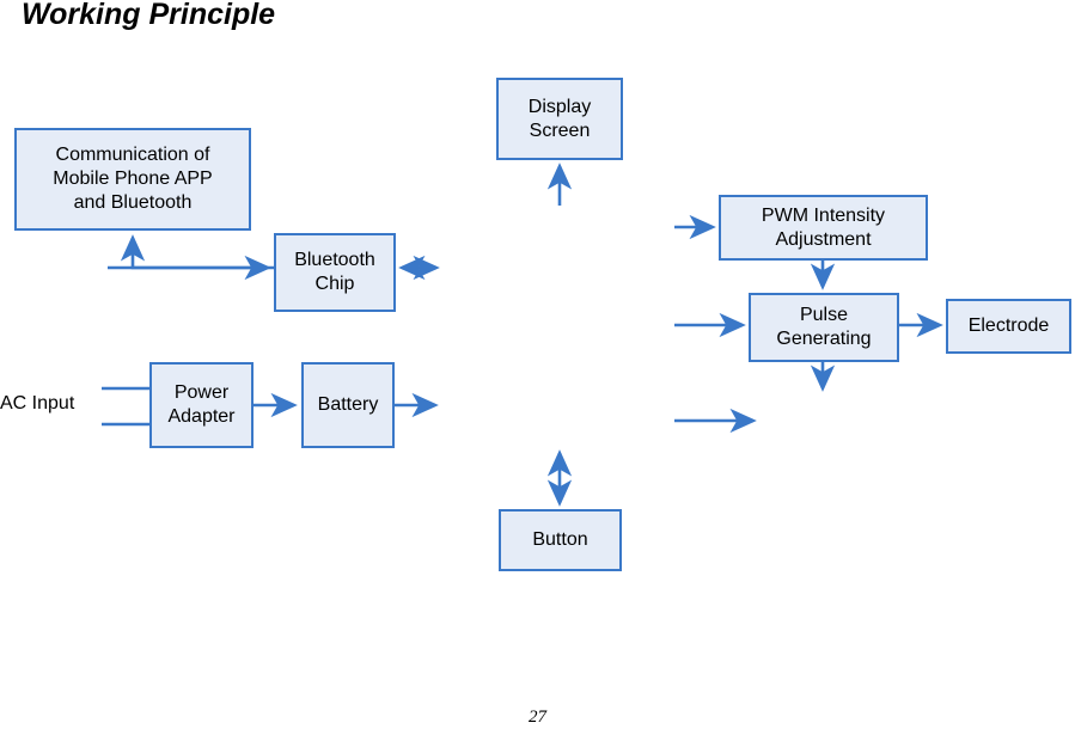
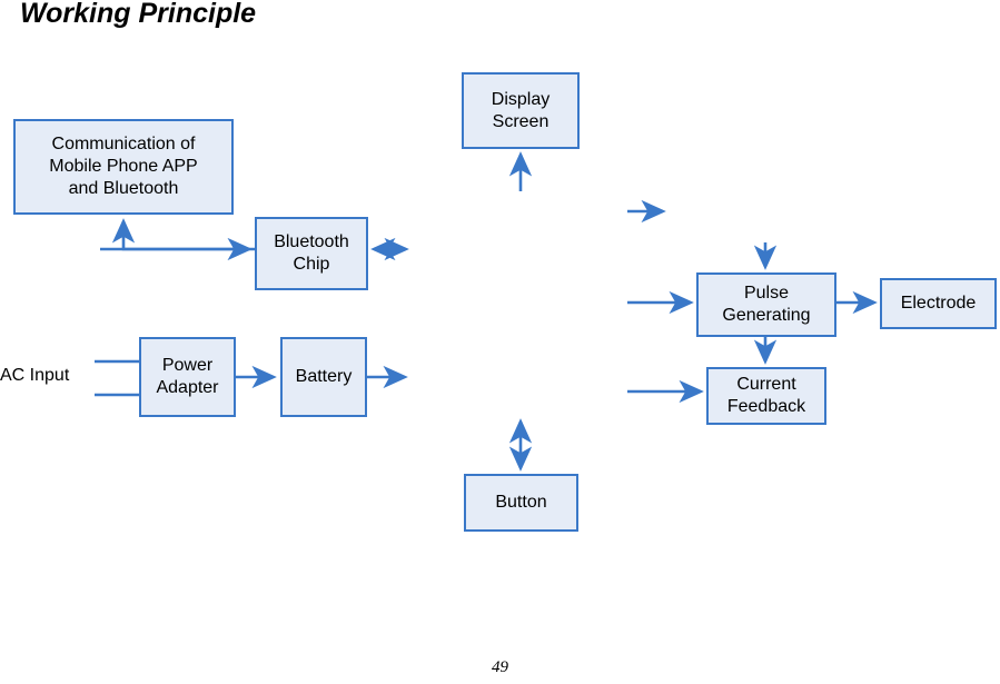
  Working Principle
  Communication of
  Mobile Phone APP
  and Bluetooth
  Display
  Screen
  Bluetooth
  Chip
- PWM Intensity
- Adjustment
  Pulse
  Generating
  Electrode
+ Current
+ Feedback
  Power
  Adapter
  Battery
  Button
  AC Input
- 27
+ 49
